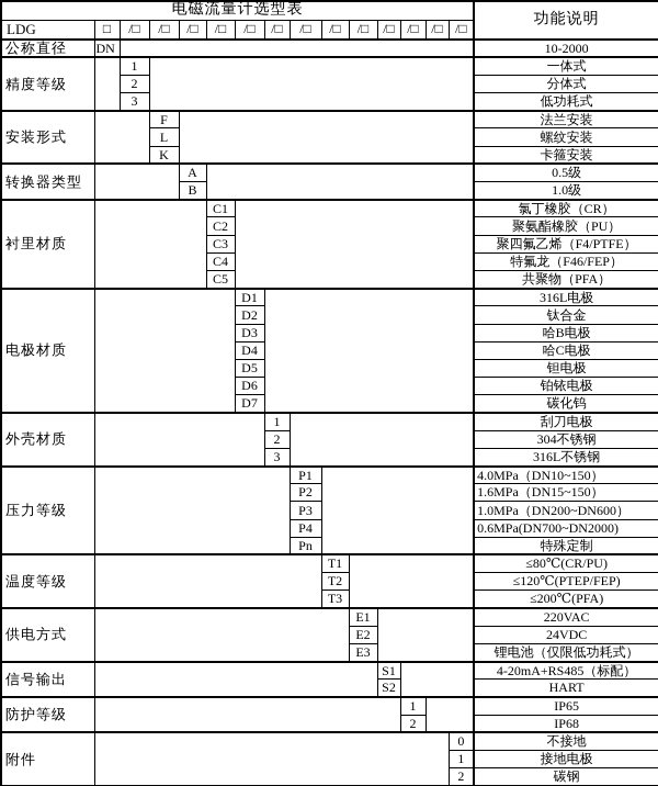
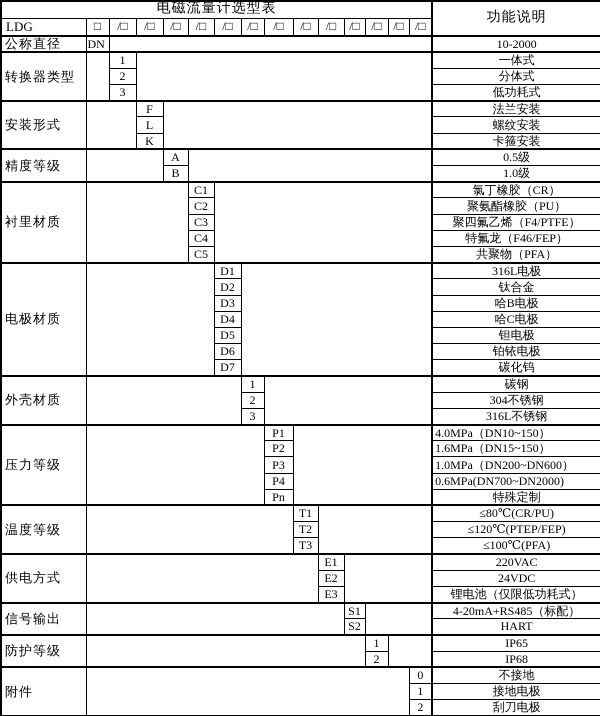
  电磁流量计选型表	功能说明
  LDG	□	/□	/□	/□	/□	/□	/□	/□	/□	/□	/□	/□	/□	/□
  公称直径	DN		10-2000
- 精度等级		1		一体式
+ 转换器类型		1		一体式
  2	分体式
  3	低功耗式
  安装形式		F		法兰安装
  L	螺纹安装
  K	卡箍安装
- 转换器类型		A		0.5级
+ 精度等级		A		0.5级
  B	1.0级
  衬里材质		C1		氯丁橡胶（CR）
  C2	聚氨酯橡胶（PU）
  C3	聚四氟乙烯（F4/PTFE）
  C4	特氟龙（F46/FEP）
  C5	共聚物（PFA）
  电极材质		D1		316L电极
  D2	钛合金
  D3	哈B电极
  D4	哈C电极
  D5	钽电极
  D6	铂铱电极
  D7	碳化钨
- 外壳材质		1		刮刀电极
+ 外壳材质		1		碳钢
  2	304不锈钢
  3	316L不锈钢
  压力等级		P1		4.0MPa（DN10~150）
  P2	1.6MPa（DN15~150）
  P3	1.0MPa（DN200~DN600）
  P4	0.6MPa(DN700~DN2000)
  Pn	特殊定制
  温度等级		T1		≤80℃(CR/PU)
  T2	≤120℃(PTEP/FEP)
- T3	≤200℃(PFA)
+ T3	≤100℃(PFA)
  供电方式		E1		220VAC
  E2	24VDC
  E3	锂电池（仅限低功耗式）
  信号输出		S1		4-20mA+RS485（标配）
  S2	HART
  防护等级		1		IP65
  2	IP68
  附件		0	不接地
  1	接地电极
- 2	碳钢
+ 2	刮刀电极
